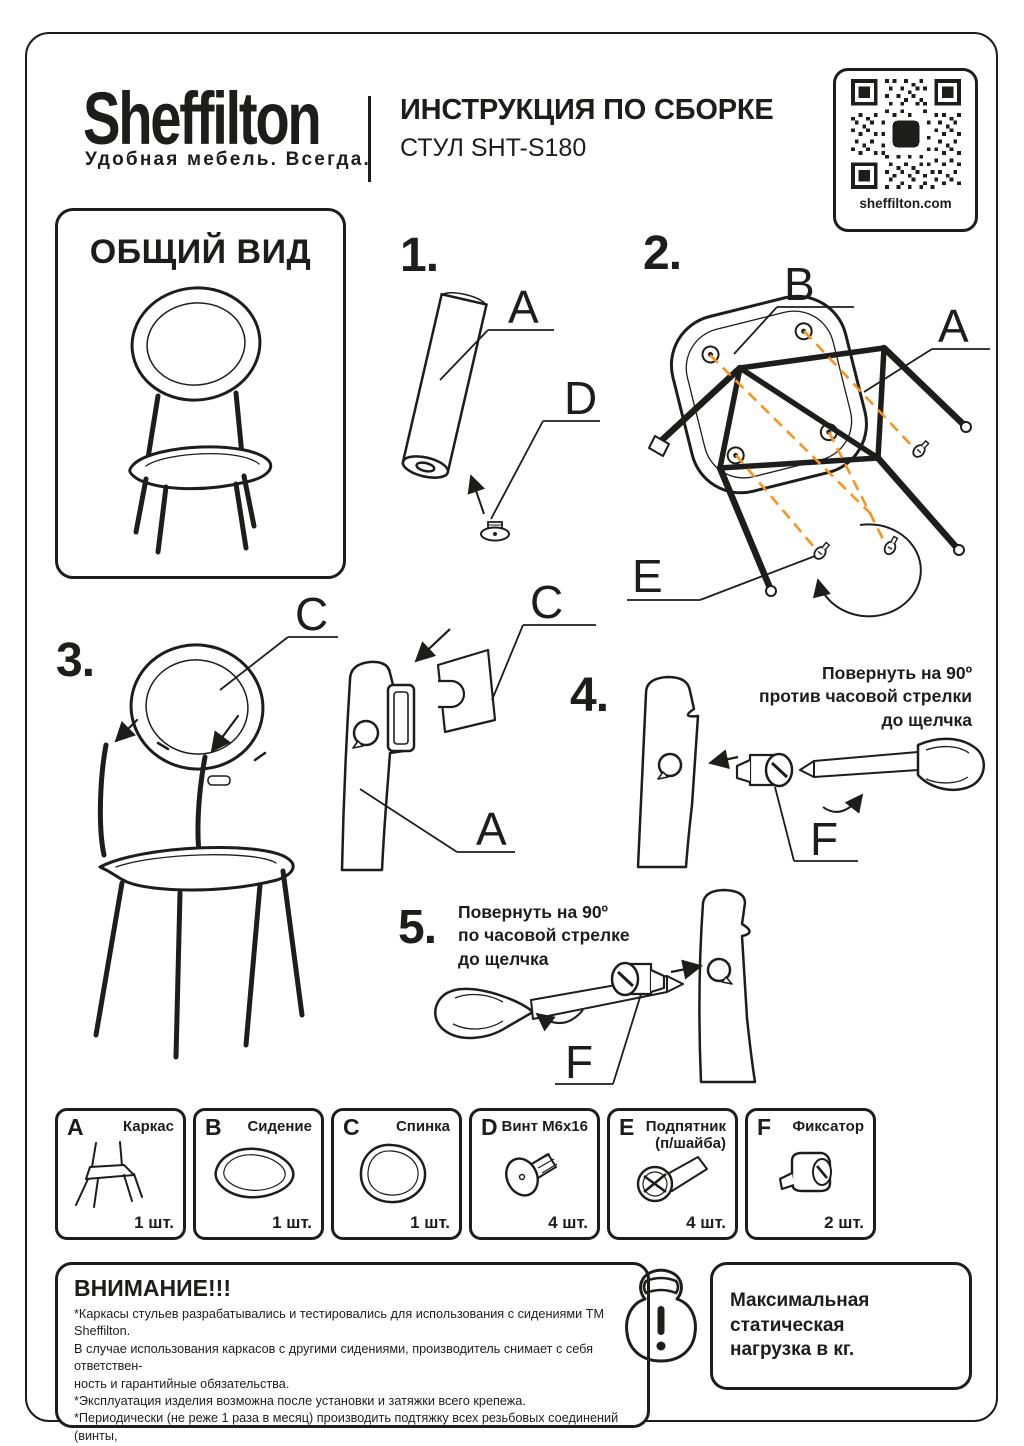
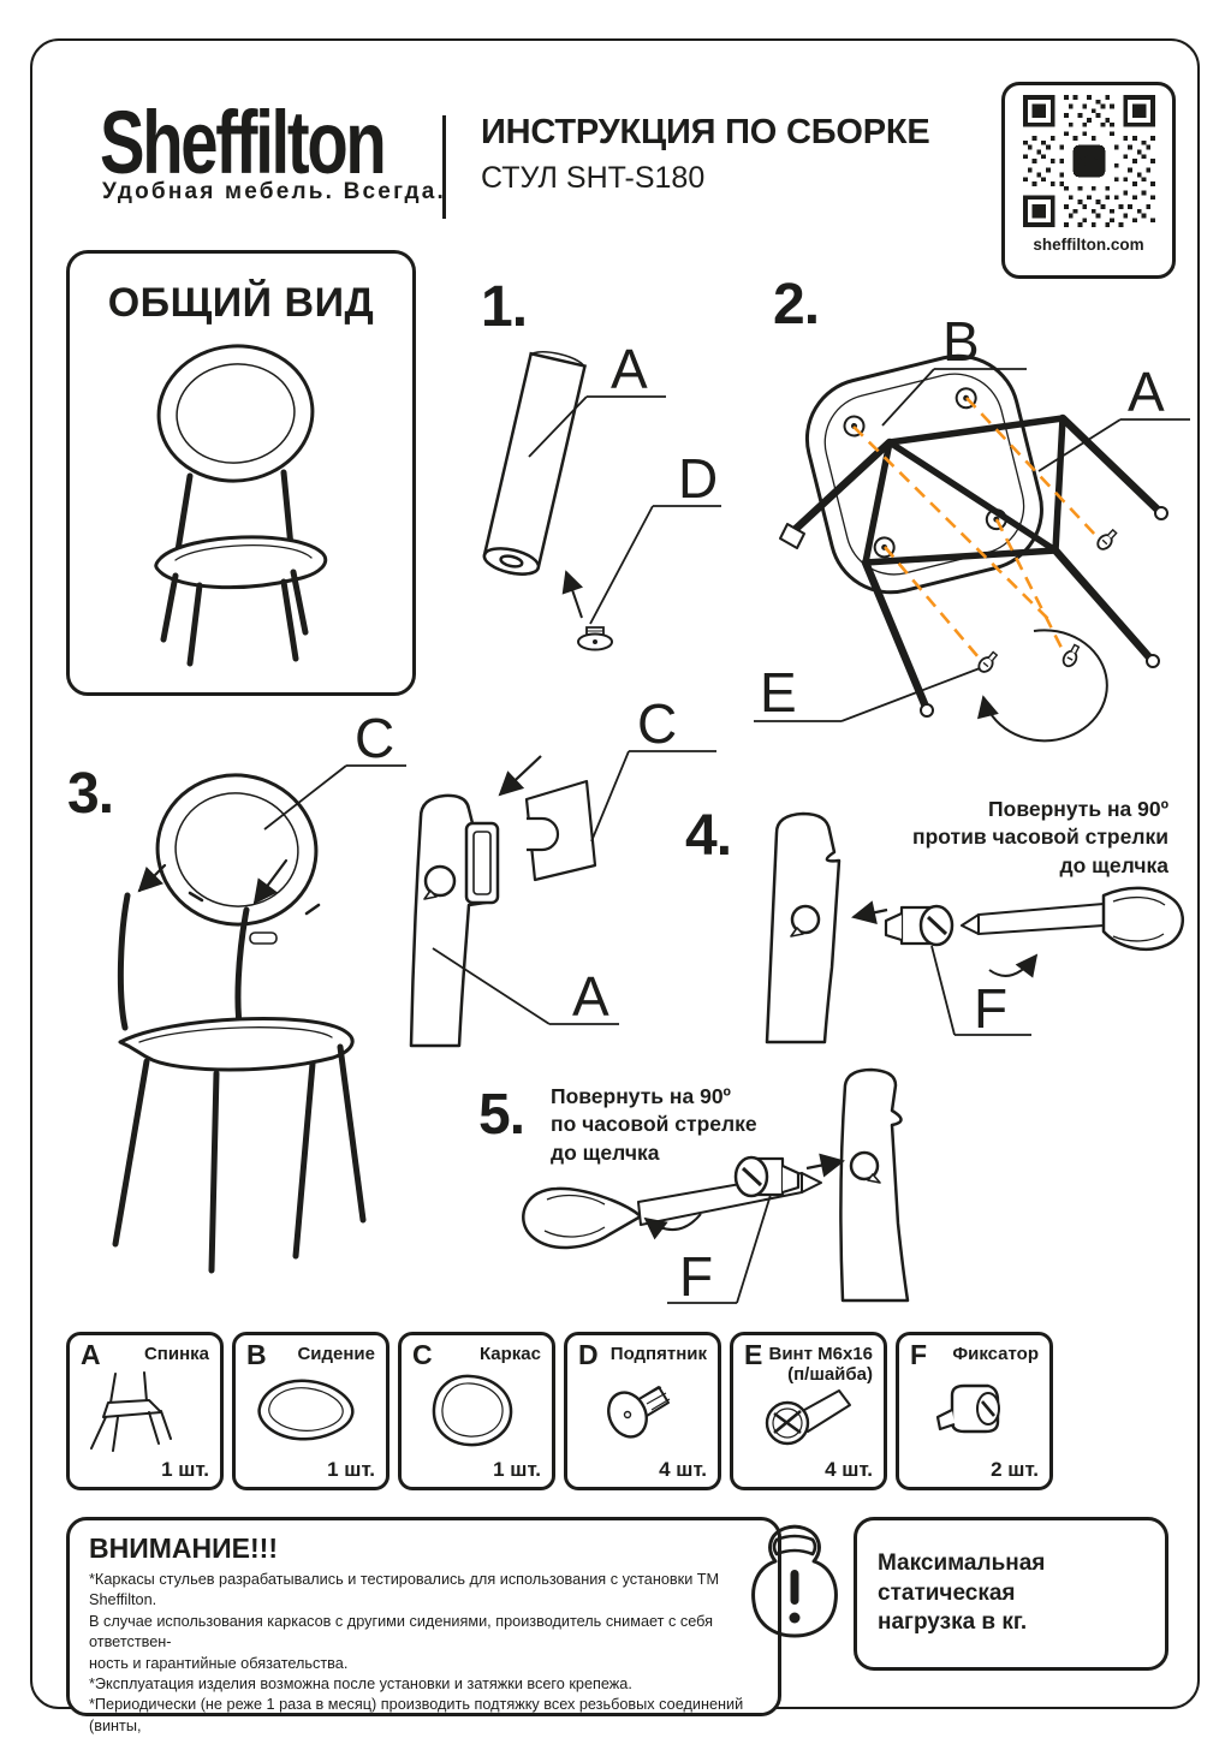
  Sheffilton
  Удобная мебель. Всегда
  ИНСТРУКЦИЯ ПО СБОРКЕ
  СТУЛ SHT-S180
  sheffilton.com
  ОБЩИЙ ВИД
  1.
  A
  D
  2.
  B
  A
  E
  3.
  C
  C
  A
  4.
  Повернуть на 90º
  против часовой стрелки
  до щелчка
  F
  5.
  Повернуть на 90º
  по часовой стрелке
  до щелчка
  F
  A
- Каркас
+ Спинка
  1 шт.
  B
  Сидение
  1 шт.
  C
- Спинка
+ Каркас
  1 шт.
  D
- Винт М6х16
+ Подпятник
  4 шт.
  E
- Подпятник
+ Винт М6х16
  (п/шайба)
  4 шт.
  F
  Фиксатор
  2 шт.
  ВНИМАНИЕ!!!
- *Каркасы стульев разрабатывались и тестировались для использования с сидениями ТМ Sheffilton.
+ *Каркасы стульев разрабатывались и тестировались для использования с установки ТМ Sheffilton.
  В случае использования каркасов с другими сидениями, производитель снимает с себя ответствен-
  ность и гарантийные обязательства.
  *Эксплуатация изделия возможна после установки и затяжки всего крепежа.
  *Периодически (не реже 1 раза в месяц) производить подтяжку всех резьбовых соединений (винты,
  Максимальная
  статическая
  нагрузка в кг.
